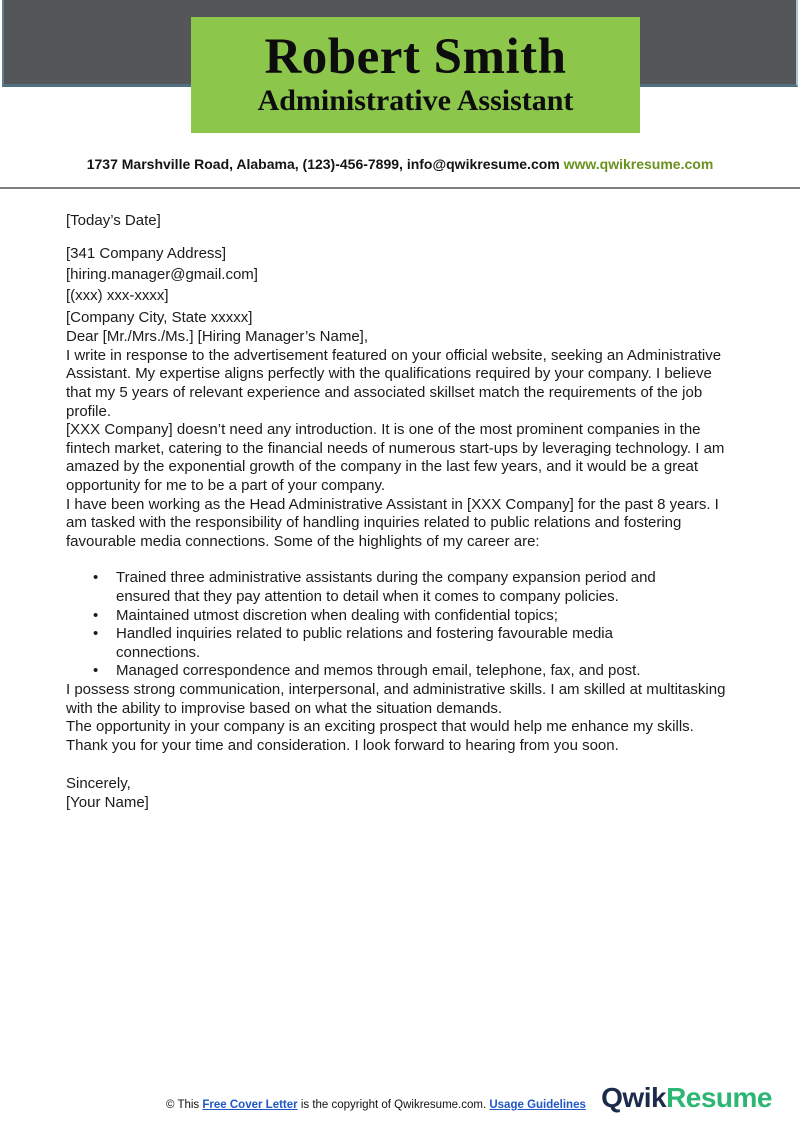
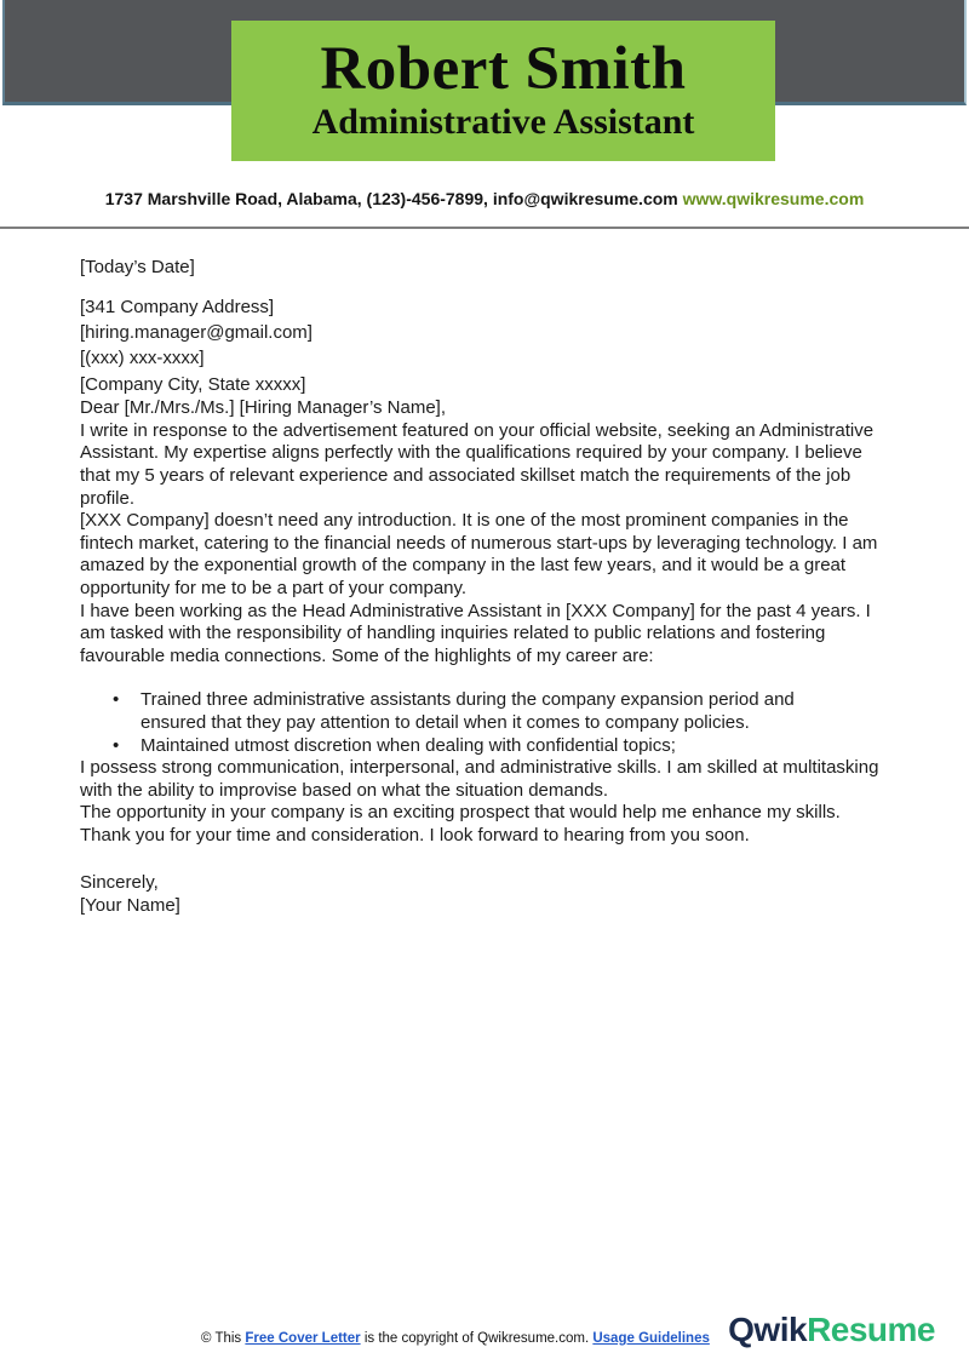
  Robert Smith
  Administrative Assistant
  1737 Marshville Road, Alabama, (123)-456-7899, info@qwikresume.com www.qwikresume.com
  [Today’s Date]
  [341 Company Address]
  [hiring.manager@gmail.com]
  [(xxx) xxx-xxxx]
  [Company City, State xxxxx]
  Dear [Mr./Mrs./Ms.] [Hiring Manager’s Name],
  I write in response to the advertisement featured on your official website, seeking an Administrative Assistant. My expertise aligns perfectly with the qualifications required by your company. I believe that my 5 years of relevant experience and associated skillset match the requirements of the job profile.
  [XXX Company] doesn’t need any introduction. It is one of the most prominent companies in the fintech market, catering to the financial needs of numerous start-ups by leveraging technology. I am amazed by the exponential growth of the company in the last few years, and it would be a great opportunity for me to be a part of your company.
- I have been working as the Head Administrative Assistant in [XXX Company] for the past 8 years. I am tasked with the responsibility of handling inquiries related to public relations and fostering favourable media connections. Some of the highlights of my career are:
+ I have been working as the Head Administrative Assistant in [XXX Company] for the past 4 years. I am tasked with the responsibility of handling inquiries related to public relations and fostering favourable media connections. Some of the highlights of my career are:
  Trained three administrative assistants during the company expansion period and ensured that they pay attention to detail when it comes to company policies.
  Maintained utmost discretion when dealing with confidential topics;
- Handled inquiries related to public relations and fostering favourable media connections.
- Managed correspondence and memos through email, telephone, fax, and post.
  I possess strong communication, interpersonal, and administrative skills. I am skilled at multitasking with the ability to improvise based on what the situation demands.
  The opportunity in your company is an exciting prospect that would help me enhance my skills. Thank you for your time and consideration. I look forward to hearing from you soon.
  Sincerely,
  [Your Name]
  © This Free Cover Letter is the copyright of Qwikresume.com. Usage Guidelines
  QwikResume
